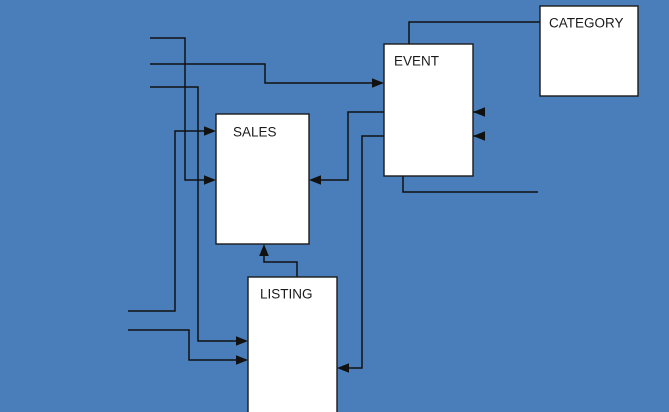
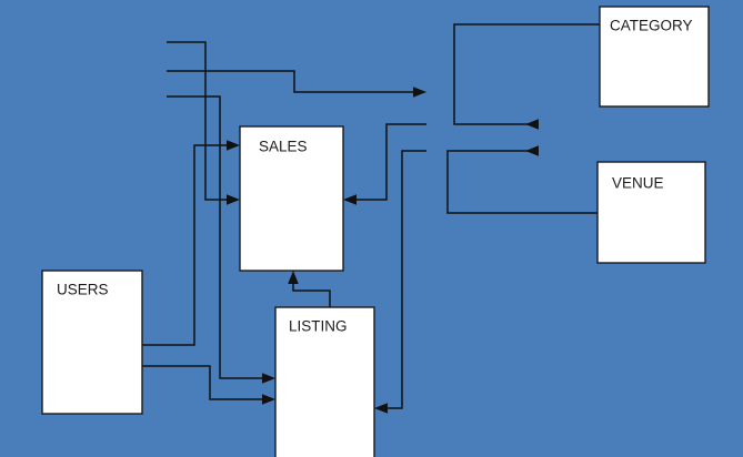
  SALES
- EVENT
  CATEGORY
+ VENUE
+ USERS
  LISTING
